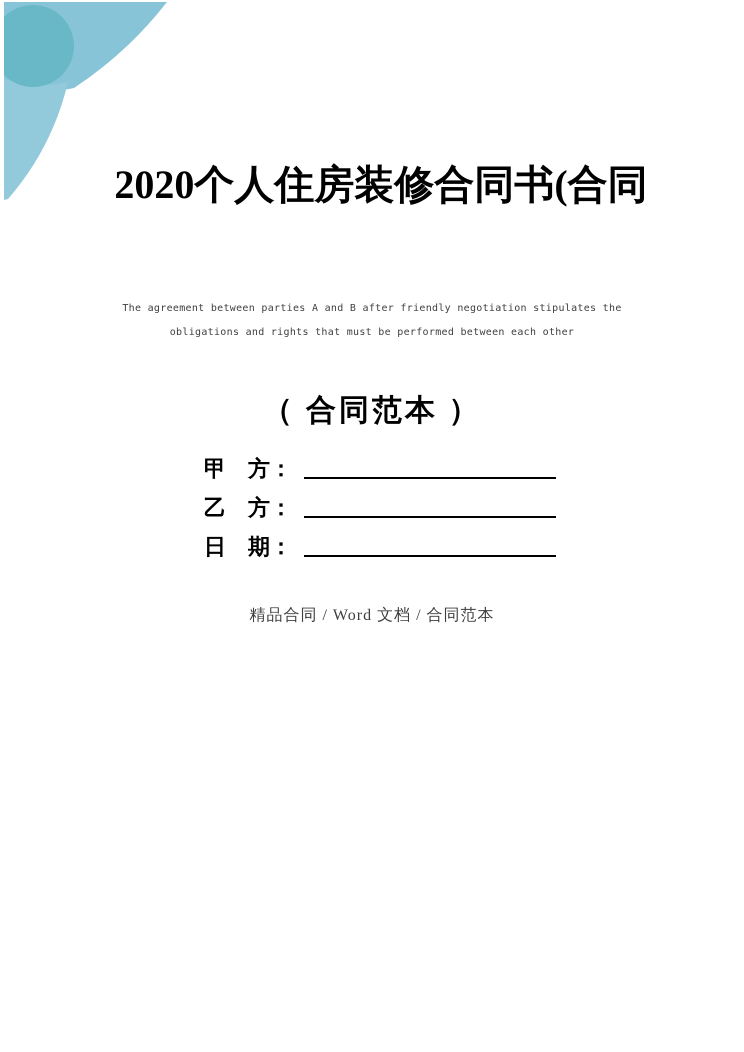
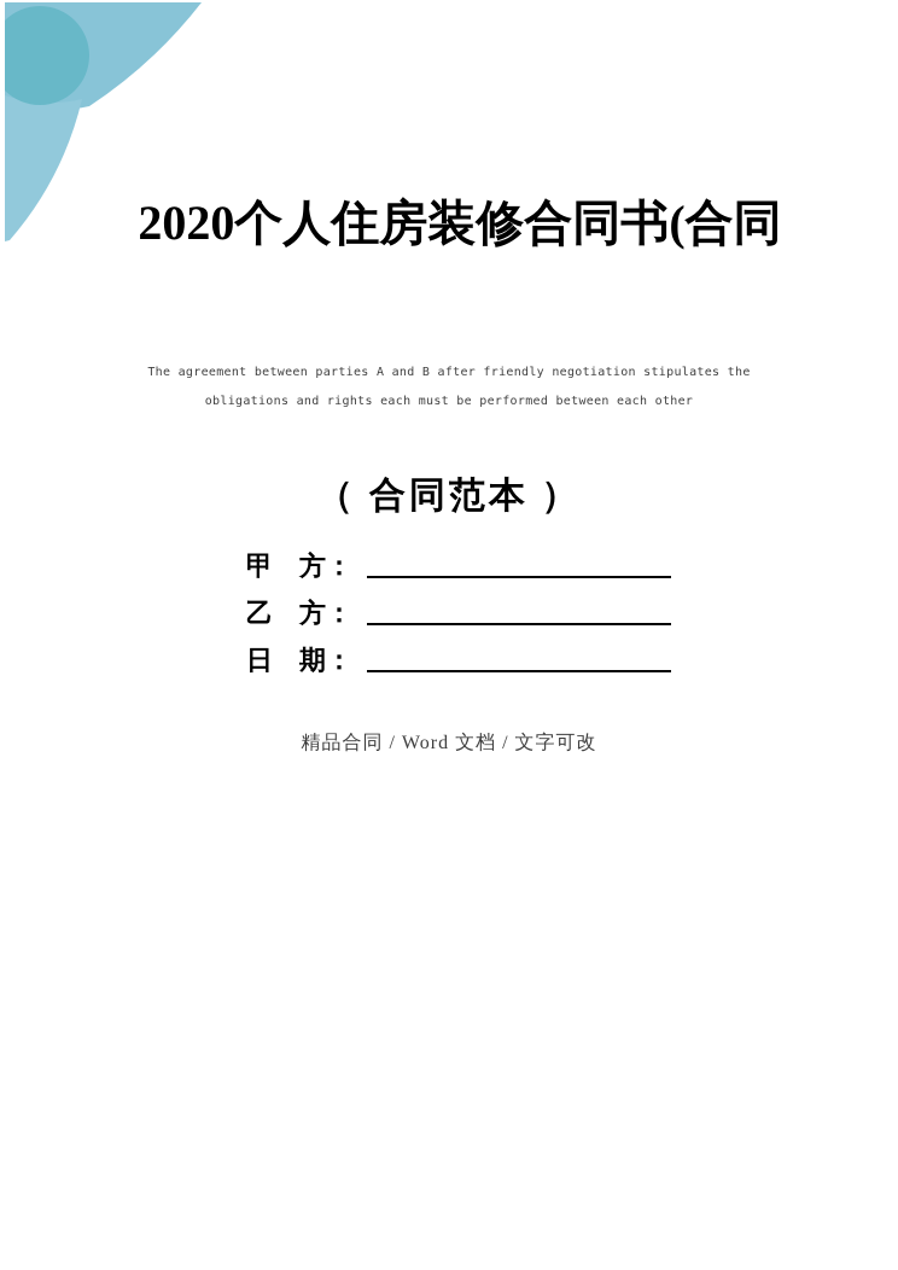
  2020个人住房装修合同书(合同
  The agreement between parties A and B after friendly negotiation stipulates the
- obligations and rights that must be performed between each other
+ obligations and rights each must be performed between each other
  （ 合同范本 ）
  甲 方：
  乙 方：
  日 期：
- 精品合同 / Word 文档 / 合同范本
+ 精品合同 / Word 文档 / 文字可改
